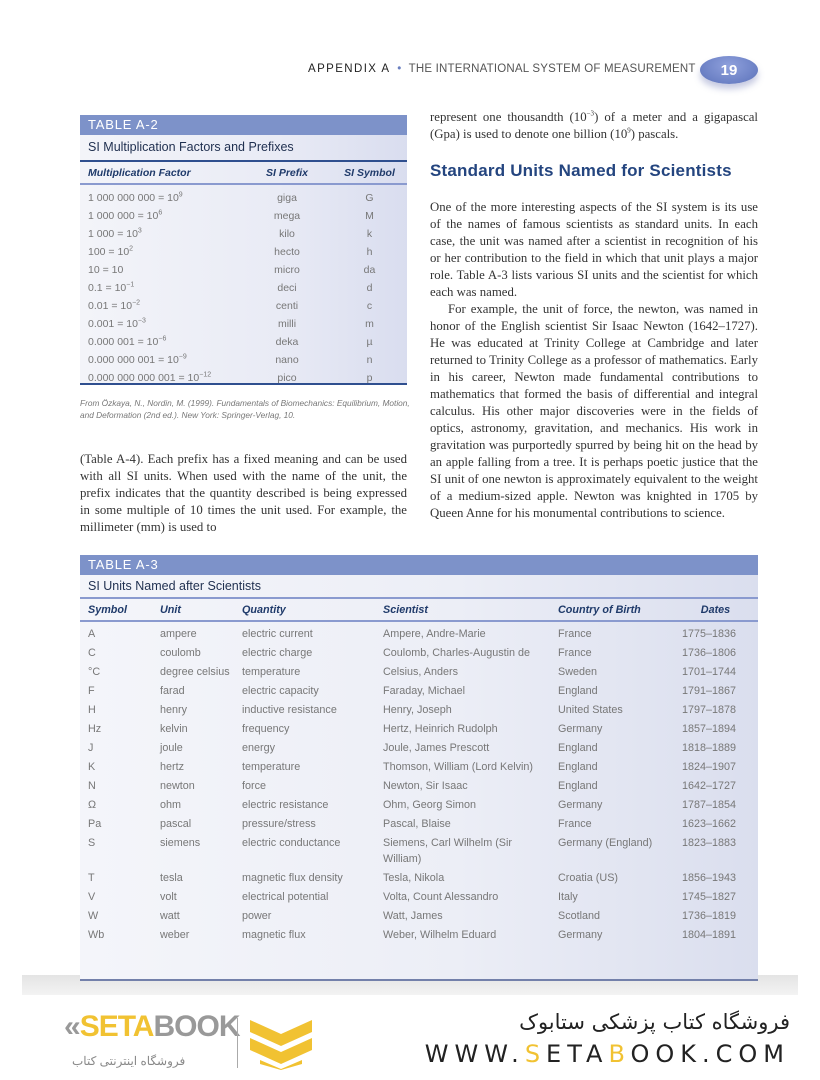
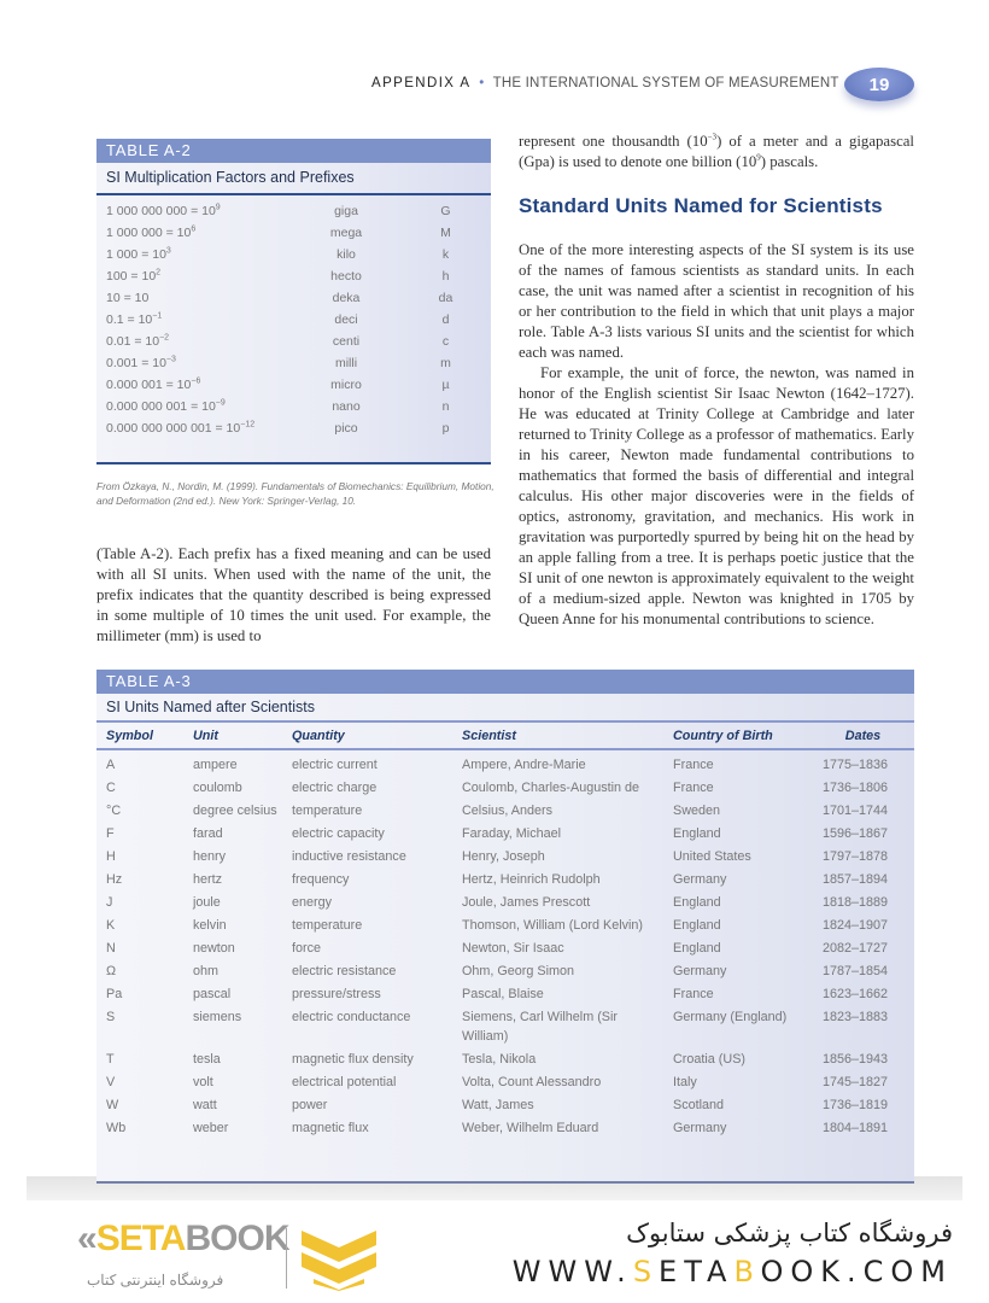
  APPENDIX A • THE INTERNATIONAL SYSTEM OF MEASUREMENT
  19
  TABLE A-2
  SI Multiplication Factors and Prefixes
- Multiplication Factor
- SI Prefix
- SI Symbol
  1 000 000 000 = 10
  giga
  G
  1 000 000 = 10
  mega
  M
  1 000 = 10
  kilo
  k
  100 = 10
  hecto
  h
  10 = 10
- micro
+ deka
  da
  0.1 = 10
  deci
  d
  0.01 = 10
  centi
  c
  0.001 = 10
  milli
  m
  0.000 001 = 10
- deka
+ micro
  µ
  0.000 000 001 = 10
  nano
  n
  0.000 000 000 001 = 10
  pico
  p
  From Özkaya, N., Nordin, M. (1999). Fundamentals of Biomechanics: Equilibrium, Motion, and Deformation (2nd ed.). New York: Springer-Verlag, 10.
- (Table A-4). Each prefix has a fixed meaning and can be used with all SI units. When used with the name of the unit, the prefix indicates that the quantity described is being expressed in some multiple of 10 times the unit used. For example, the millimeter (mm) is used to
+ (Table A-2). Each prefix has a fixed meaning and can be used with all SI units. When used with the name of the unit, the prefix indicates that the quantity described is being expressed in some multiple of 10 times the unit used. For example, the millimeter (mm) is used to
  represent one thousandth (10−3) of a meter and a gigapascal (Gpa) is used to denote one billion (10 ) pascals.
  Standard Units Named for Scientists
  One of the more interesting aspects of the SI system is its use of the names of famous scientists as standard units. In each case, the unit was named after a scientist in recognition of his or her contribution to the field in which that unit plays a major role. Table A-3 lists various SI units and the scientist for which each was named.
  For example, the unit of force, the newton, was named in honor of the English scientist Sir Isaac Newton (1642–1727). He was educated at Trinity College at Cambridge and later returned to Trinity College as a professor of mathematics. Early in his career, Newton made fundamental contributions to mathematics that formed the basis of differential and integral calculus. His other major discoveries were in the fields of optics, astronomy, gravitation, and mechanics. His work in gravitation was purportedly spurred by being hit on the head by an apple falling from a tree. It is perhaps poetic justice that the SI unit of one newton is approximately equivalent to the weight of a medium-sized apple. Newton was knighted in 1705 by Queen Anne for his monumental contributions to science.
  TABLE A-3
  SI Units Named after Scientists
  Symbol
  Unit
  Quantity
  Scientist
  Country of Birth
  Dates
  A
  ampere
  electric current
  Ampere, Andre-Marie
  France
  1775–1836
  C
  coulomb
  electric charge
  Coulomb, Charles-Augustin de
  France
  1736–1806
  °C
  degree celsius
  temperature
  Celsius, Anders
  Sweden
  1701–1744
  F
  farad
  electric capacity
  Faraday, Michael
  England
- 1791–1867
+ 1596–1867
  H
  henry
  inductive resistance
  Henry, Joseph
  United States
  1797–1878
  Hz
- kelvin
+ hertz
  frequency
  Hertz, Heinrich Rudolph
  Germany
  1857–1894
  J
  joule
  energy
  Joule, James Prescott
  England
  1818–1889
  K
- hertz
+ kelvin
  temperature
  Thomson, William (Lord Kelvin)
  England
  1824–1907
  N
  newton
  force
  Newton, Sir Isaac
  England
- 1642–1727
+ 2082–1727
  Ω
  ohm
  electric resistance
  Ohm, Georg Simon
  Germany
  1787–1854
  Pa
  pascal
  pressure/stress
  Pascal, Blaise
  France
  1623–1662
  S
  siemens
  electric conductance
  Siemens, Carl Wilhelm (Sir William)
  Germany (England)
  1823–1883
  T
  tesla
  magnetic flux density
  Tesla, Nikola
  Croatia (US)
  1856–1943
  V
  volt
  electrical potential
  Volta, Count Alessandro
  Italy
  1745–1827
  W
  watt
  power
  Watt, James
  Scotland
  1736–1819
  Wb
  weber
  magnetic flux
  Weber, Wilhelm Eduard
  Germany
  1804–1891
  «SETABOOK
  فروشگاه اینترنتی کتاب
  فروشگاه کتاب پزشکی ستابوک
  WWW.SETABOOK.COM
